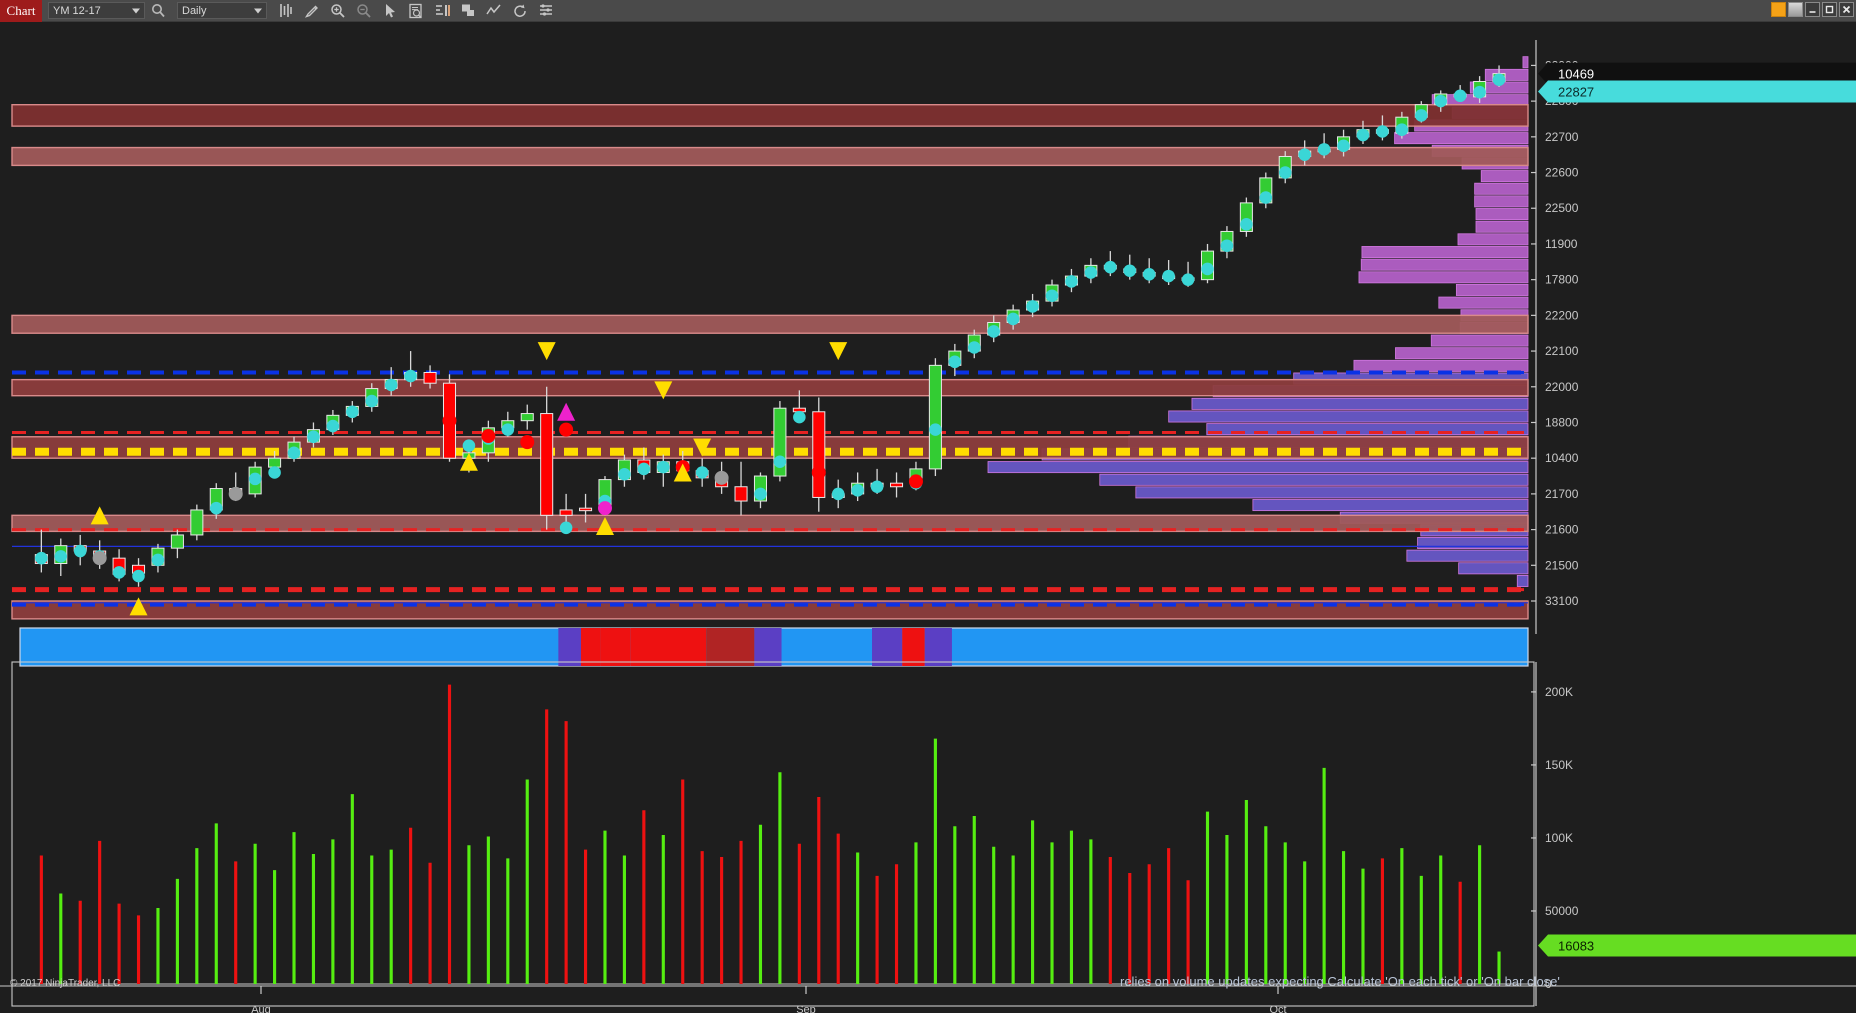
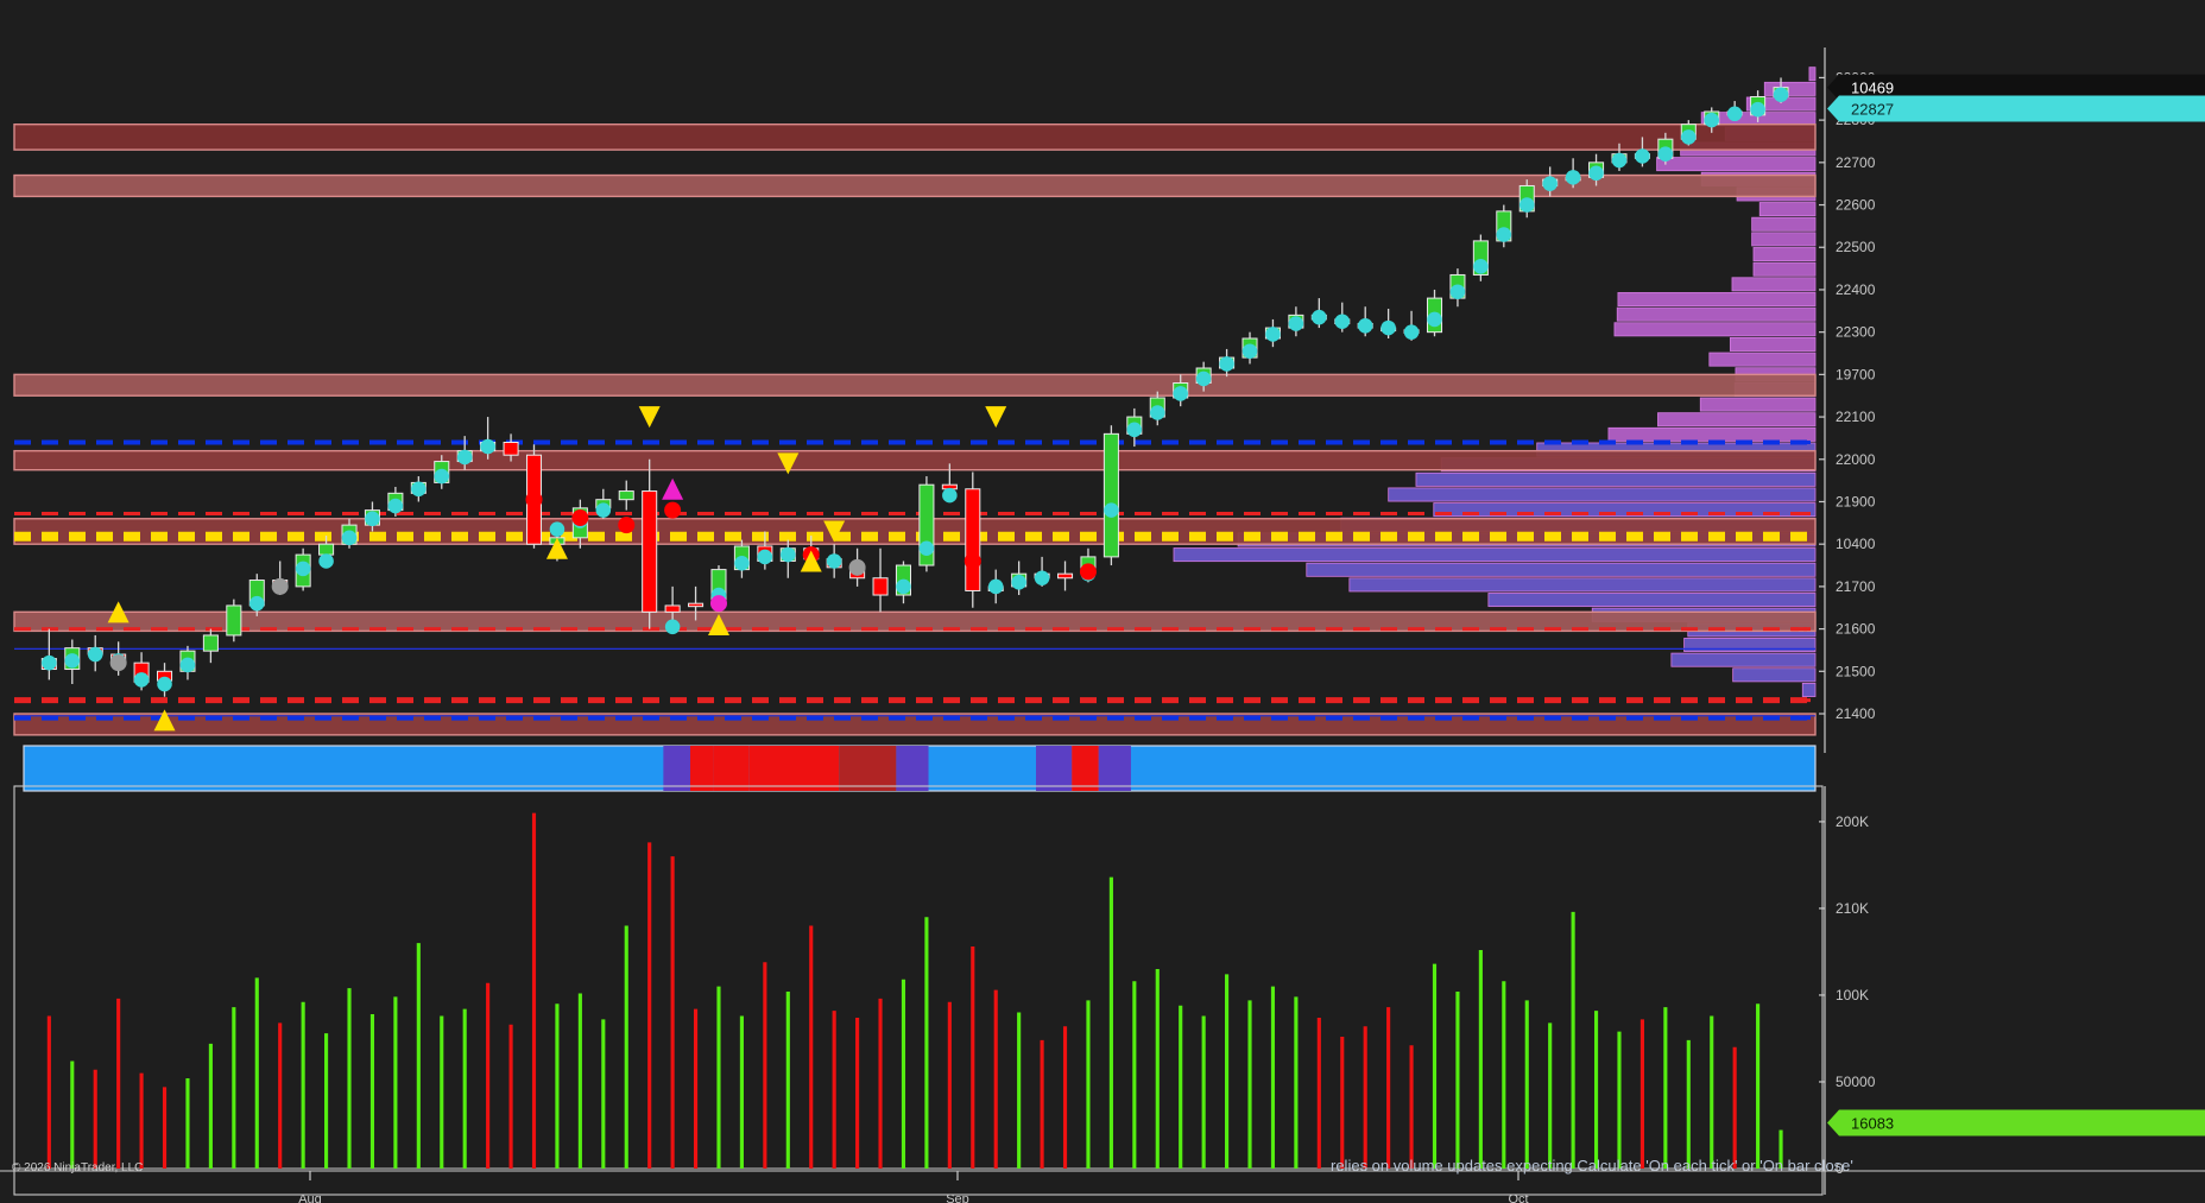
- Chart
- YM 12-17
- Daily
  22700
  22600
  22500
- 11900
+ 22400
- 17800
+ 22300
- 22200
+ 19700
  22100
  22000
- 18800
+ 21900
  10400
  21700
  21600
  21500
- 33100
+ 21400
  10469
  22827
  200K
- 150K
+ 210K
  100K
  50000
  0
  16083
  relies on volume updates expecting Calculate 'On each tick' or 'On bar close'
- © 2017 NinjaTrader, LLC
+ © 2026 NinjaTrader, LLC
  Aug
  Sep
  Oct
